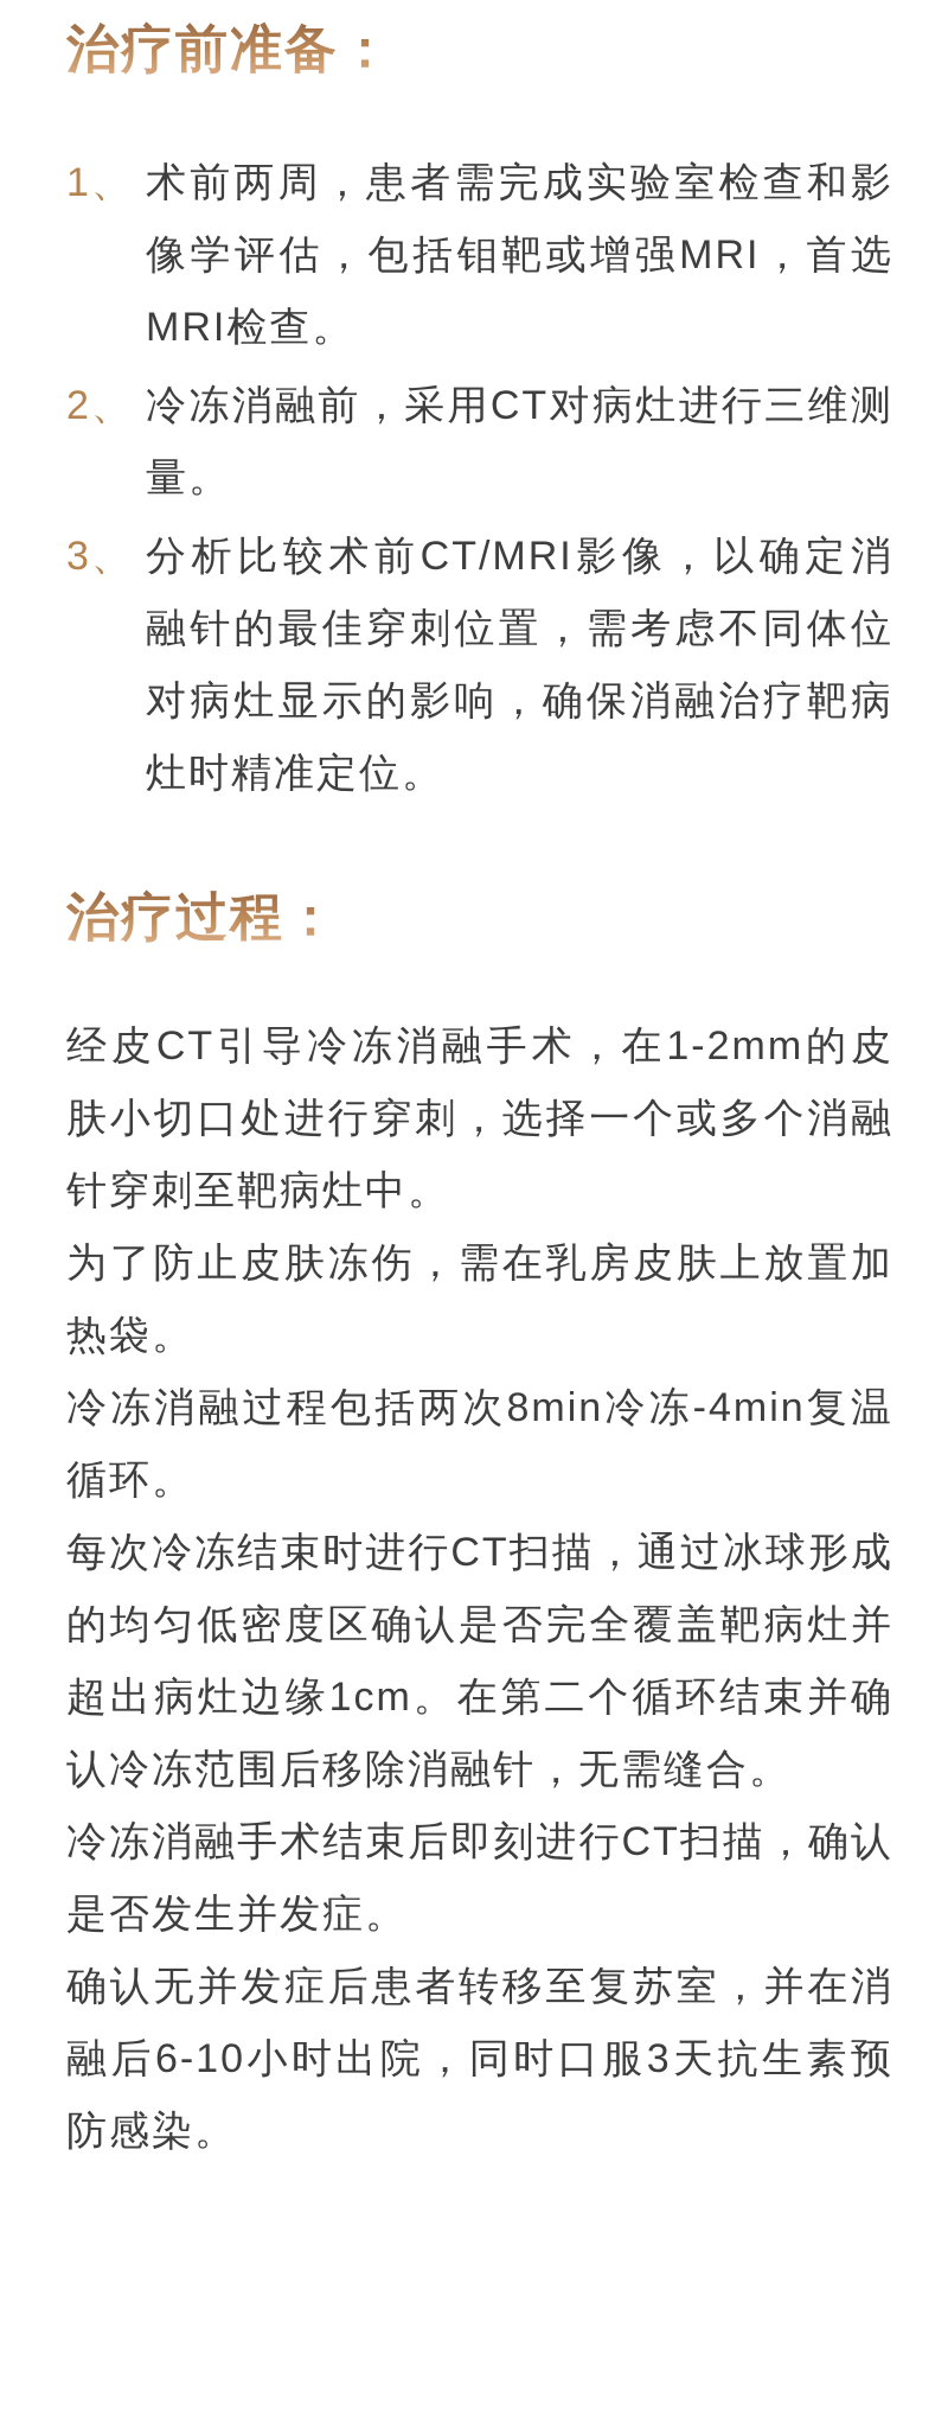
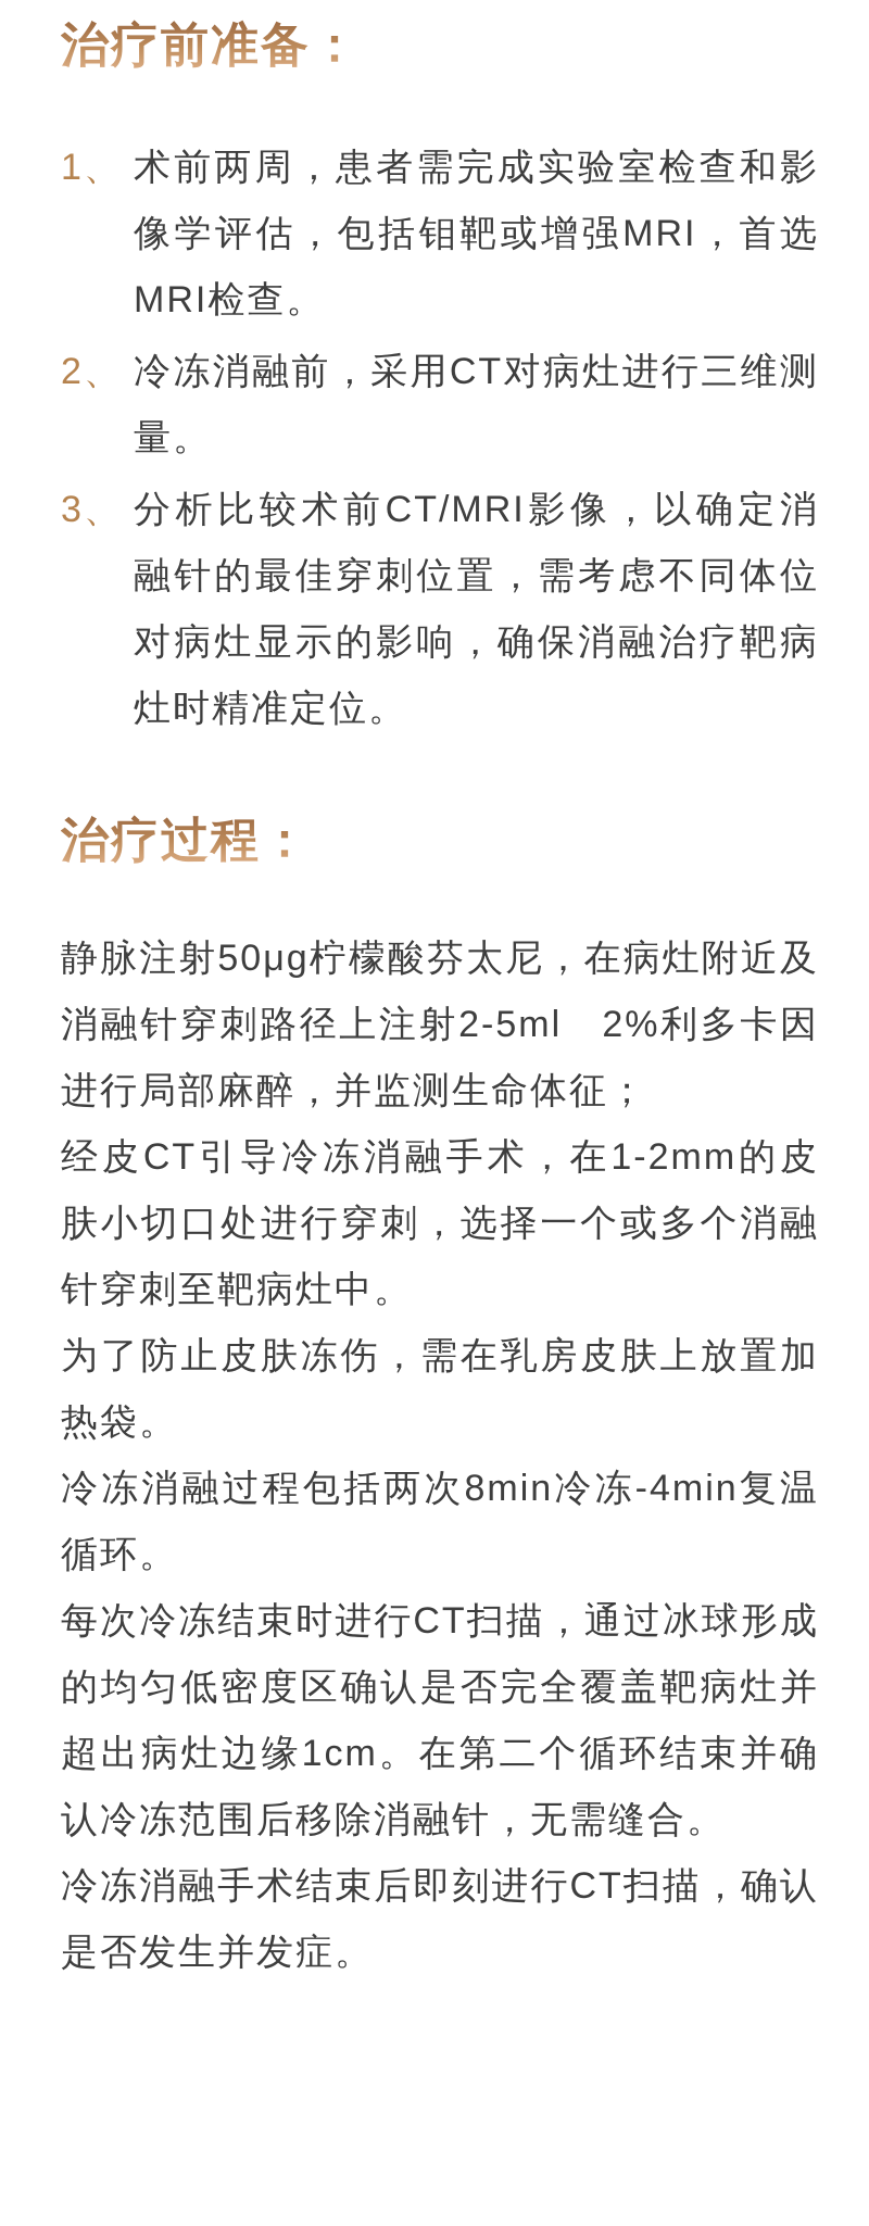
  治疗前准备：
  1、
  术前两周，患者需完成实验室检查和影像学评估，包括钼靶或增强MRI，首选MRI检查。
  2、
  冷冻消融前，采用CT对病灶进行三维测量。
  3、
  分析比较术前CT/MRI影像，以确定消融针的最佳穿刺位置，需考虑不同体位对病灶显示的影响，确保消融治疗靶病灶时精准定位。
  治疗过程：
+ 静脉注射50μg柠檬酸芬太尼，在病灶附近及消融针穿刺路径上注射2-5ml 2%利多卡因进行局部麻醉，并监测生命体征；
  经皮CT引导冷冻消融手术，在1-2mm的皮肤小切口处进行穿刺，选择一个或多个消融针穿刺至靶病灶中。
  为了防止皮肤冻伤，需在乳房皮肤上放置加热袋。
  冷冻消融过程包括两次8min冷冻-4min复温循环。
  每次冷冻结束时进行CT扫描，通过冰球形成的均匀低密度区确认是否完全覆盖靶病灶并超出病灶边缘1cm。在第二个循环结束并确认冷冻范围后移除消融针，无需缝合。
  冷冻消融手术结束后即刻进行CT扫描，确认是否发生并发症。
- 确认无并发症后患者转移至复苏室，并在消融后6-10小时出院，同时口服3天抗生素预防感染。
